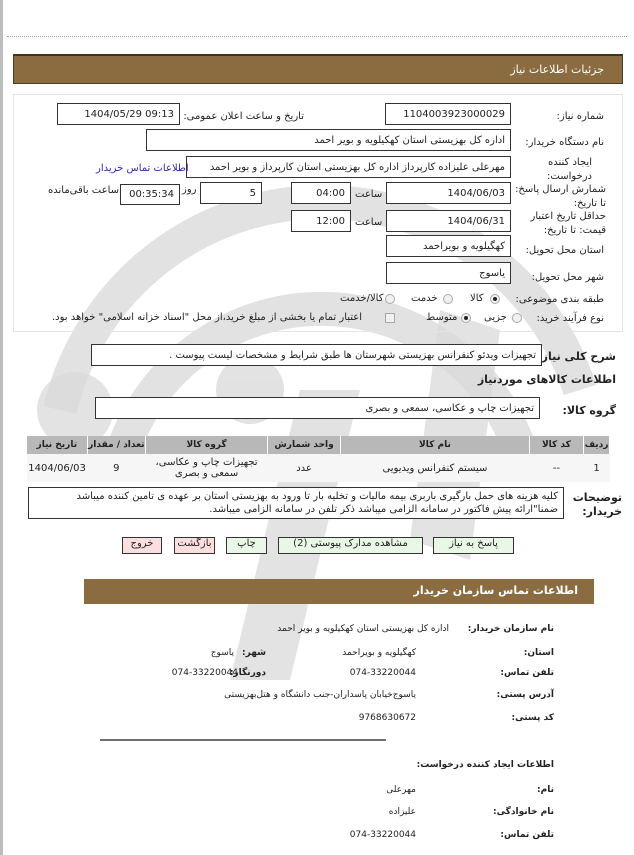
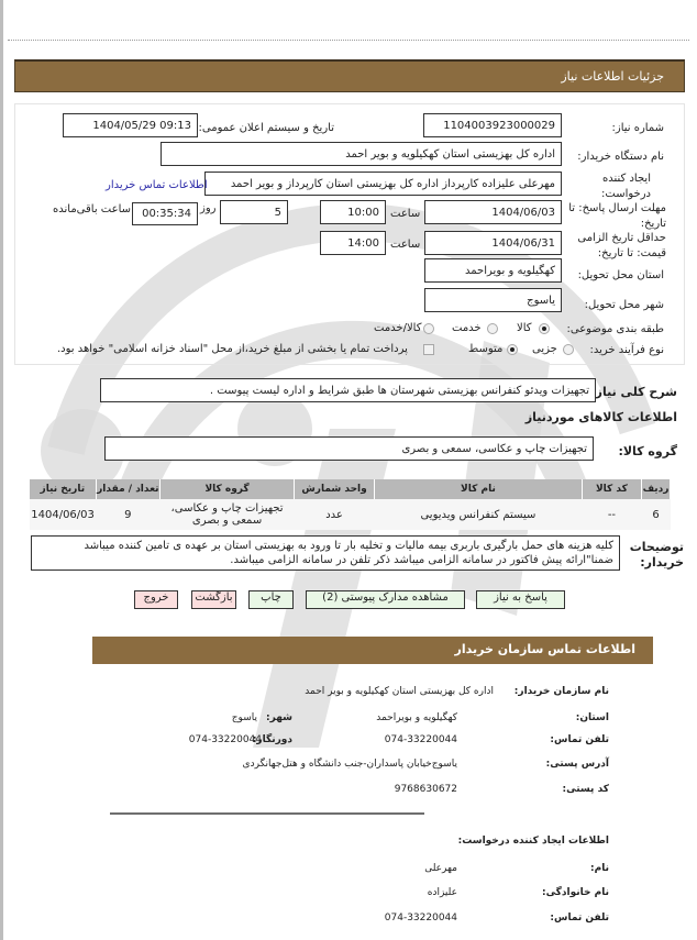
  جزئیات اطلاعات نیاز
  شماره نیاز:
  1104003923000029
- تاریخ و ساعت اعلان عمومی:
+ تاریخ و سیستم اعلان عمومی:
  1404/05/29 09:13
  نام دستگاه خریدار:
  اداره کل بهزیستی استان کهکیلویه و بویر احمد
  ایجاد کننده درخواست:
  مهرعلی علیزاده کارپرداز اداره کل بهزیستی استان کارپرداز و بویر احمد
  اطلاعات تماس خریدار
- شمارش ارسال پاسخ: تا تاریخ:
+ مهلت ارسال پاسخ: تا تاریخ:
  1404/06/03
  ساعت
- 04:00
+ 10:00
  5
  روز
  00:35:34
  ساعت باقی‌مانده
- حداقل تاریخ اعتبار قیمت: تا تاریخ:
+ حداقل تاریخ الزامی قیمت: تا تاریخ:
  1404/06/31
  ساعت
- 12:00
+ 14:00
  استان محل تحویل:
  کهگیلویه و بویراحمد
  شهر محل تحویل:
  یاسوج
  طبقه بندی موضوعی:
  کالا
  خدمت
  کالا/خدمت
  نوع فرآیند خرید:
  جزیی
  متوسط
- اعتبار تمام یا بخشی از مبلغ خرید،از محل "اسناد خزانه اسلامی" خواهد بود.
+ پرداخت تمام یا بخشی از مبلغ خرید،از محل "اسناد خزانه اسلامی" خواهد بود.
  شرح کلی نیاز
- تجهیزات ویدئو کنفرانس بهزیستی شهرستان ها طبق شرایط و مشخصات لیست پیوست .
+ تجهیزات ویدئو کنفرانس بهزیستی شهرستان ها طبق شرایط و اداره لیست پیوست .
  اطلاعات کالاهای موردنیاز
  گروه کالا:
  تجهیزات چاپ و عکاسی، سمعی و بصری
  ردیف	کد کالا	نام کالا	واحد شمارش	گروه کالا	تعداد / مقدار	تاریخ نیاز
- 1	--	سیستم کنفرانس ویدیویی	عدد	تجهیزات چاپ و عکاسی، سمعی و بصری	9	1404/06/03
+ 6	--	سیستم کنفرانس ویدیویی	عدد	تجهیزات چاپ و عکاسی، سمعی و بصری	9	1404/06/03
  توضیحات خریدار:
  کلیه هزینه های حمل بارگیری باربری بیمه مالیات و تخلیه بار تا ورود به بهزیستی استان بر عهده ی تامین کننده میباشد ضمنا"ارائه پیش فاکتور در سامانه الزامی میباشد ذکر تلفن در سامانه الزامی میباشد.
  پاسخ به نیاز
  مشاهده مدارک پیوستی (2)
  چاپ
  بازگشت
  خروج
  اطلاعات تماس سازمان خریدار
  نام سازمان خریدار:
  اداره کل بهزیستی استان کهکیلویه و بویر احمد
  استان:
  کهگیلویه و بویراحمد
  شهر:
  یاسوج
  تلفن تماس:
  074-33220044
  دورنگار:
  074-33220044
  آدرس پستی:
- یاسوج‌خیابان پاسداران-جنب دانشگاه و هتل‌بهزیستی
+ یاسوج‌خیابان پاسداران-جنب دانشگاه و هتل‌جهانگردی
  کد پستی:
  9768630672
  اطلاعات ایجاد کننده درخواست:
  نام:
  مهرعلی
  نام خانوادگی:
  علیزاده
  تلفن تماس:
  074-33220044
